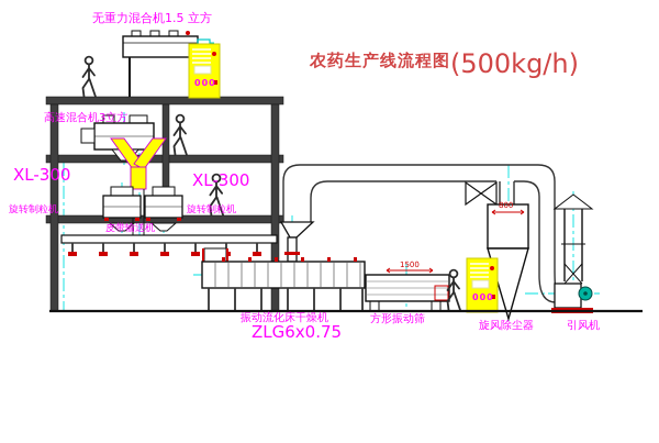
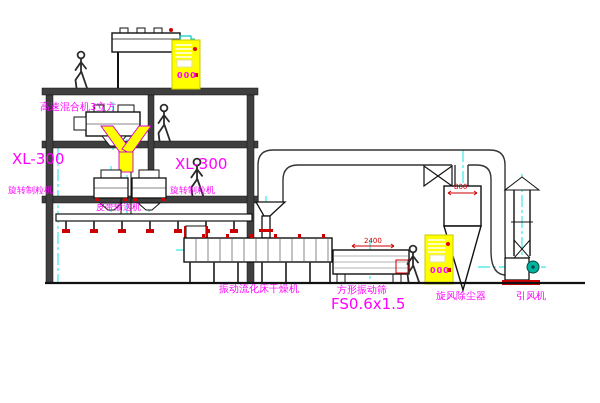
- 农药生产线流程图(500kg/h)
- 无重力混合机1.5 立方
  高速混合机3立方
  XL-300
  旋转制粒机
  XL-300
  旋转制粒机
  皮带输送机
  振动流化床干燥机
- ZLG6x0.75
  方形振动筛
+ FS0.6x1.5
  旋风除尘器
  引风机
  800
- 1500
+ 2400
  000
  000
